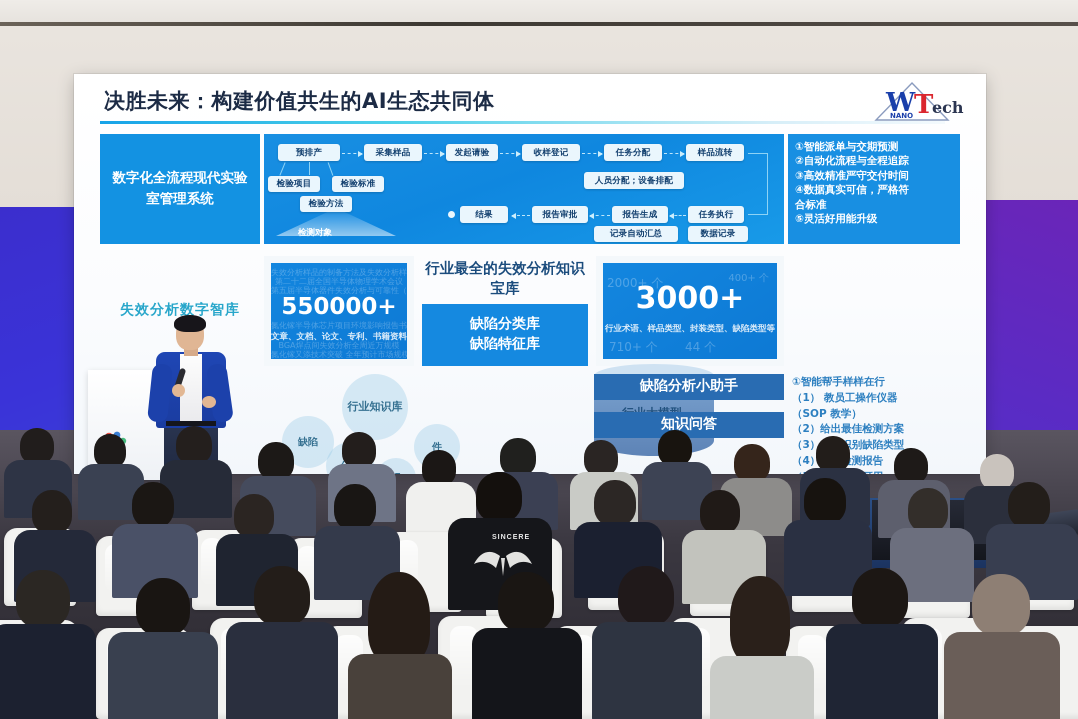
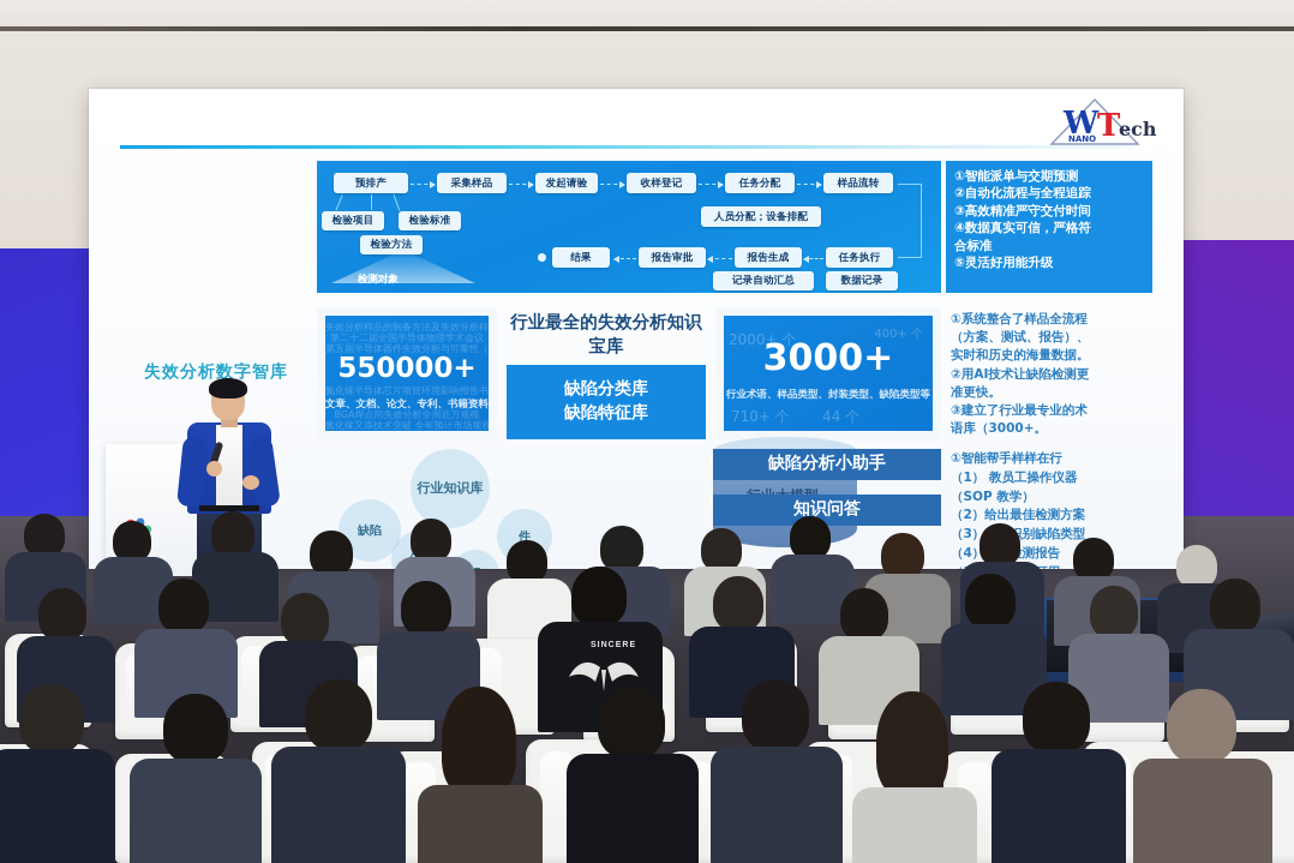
- 决胜未来：构建价值共生的AI生态共同体
  W
  NANO
  T
  ech
- 数字化全流程现代实验室管理系统
  预排产
  采集样品
  发起请验
  收样登记
  任务分配
  样品流转
  检验项目
  检验标准
  检验方法
  检测对象
  人员分配；设备排配
  结果
  报告审批
  报告生成
  任务执行
  记录自动汇总
  数据记录
  ①智能派单与交期预测
  ②自动化流程与全程追踪
  ③高效精准严守交付时间
  ④数据真实可信，严格符
  合标准
  ⑤灵活好用能升级
  失效分析数字智库
  失效分析样品的制备方法及失效分析样
  第二十二届全国半导体物理学术会议
  第五届半导体器件失效分析与可靠性（
  550000+
  氮化镓半导体芯片项目环境影响报告书
  文章、文档、论文、专利、书籍资料
  BGA焊点间失效分析全周近万规模
  行业最全的失效分析知识宝库
  缺陷分类库
  缺陷特征库
  2000+ 个
  400+ 个
  3000+
  行业术语、样品类型、封装类型、缺陷类型等
  710+ 个
  44 个
+ ①系统整合了样品全流程
+ （方案、测试、报告）、
+ 实时和历史的海量数据。
+ ②用AI技术让缺陷检测更
+ 准更快。
+ ③建立了行业最专业的术
+ 语库（3000+。
  行业知识库
  缺陷
  件
  缺陷分析小助手
  知识问答
  ①智能帮手样样在行
  （1） 教员工操作仪器
  （SOP 教学）
  （2）给出最佳检测方案
  （3）别缺陷类型
